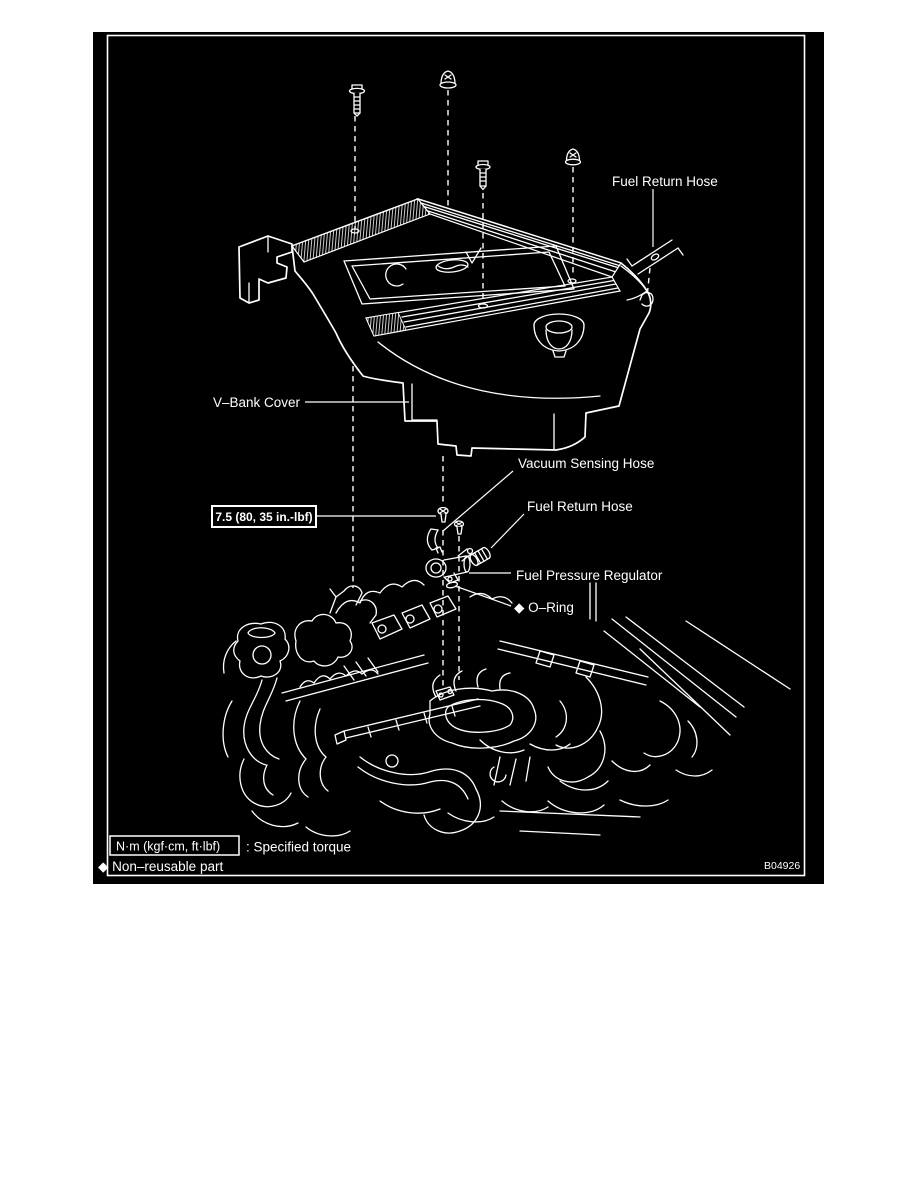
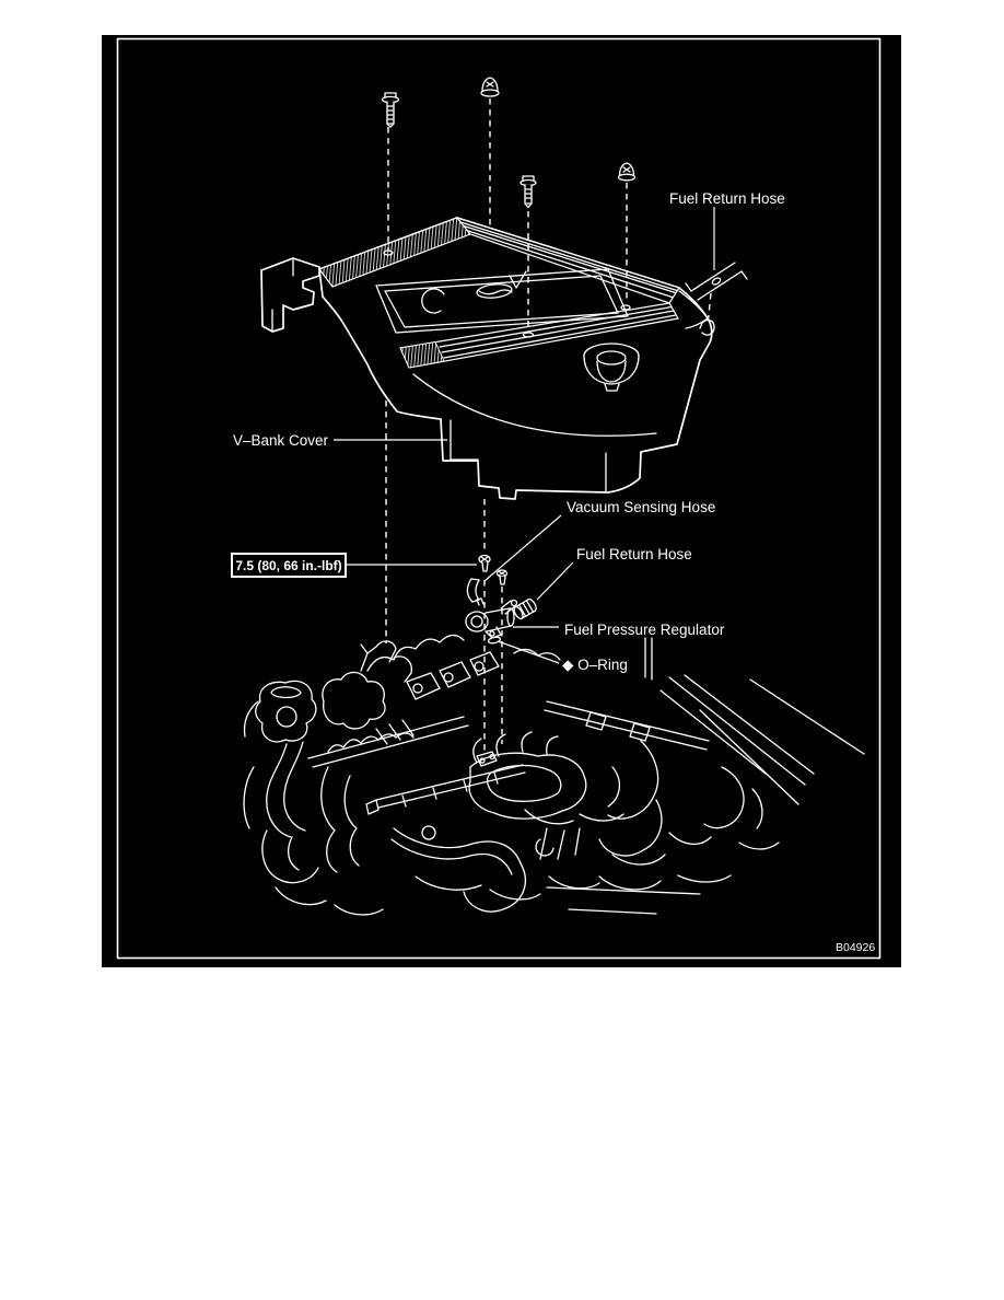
  Fuel Return Hose
  V–Bank Cover
- 7.5 (80, 35 in.-lbf)
+ 7.5 (80, 66 in.-lbf)
  Vacuum Sensing Hose
  Fuel Return Hose
  Fuel Pressure Regulator
  ◆ O–Ring
- N·m (kgf·cm, ft·lbf)
- : Specified torque
- ◆ Non–reusable part
  B04926
